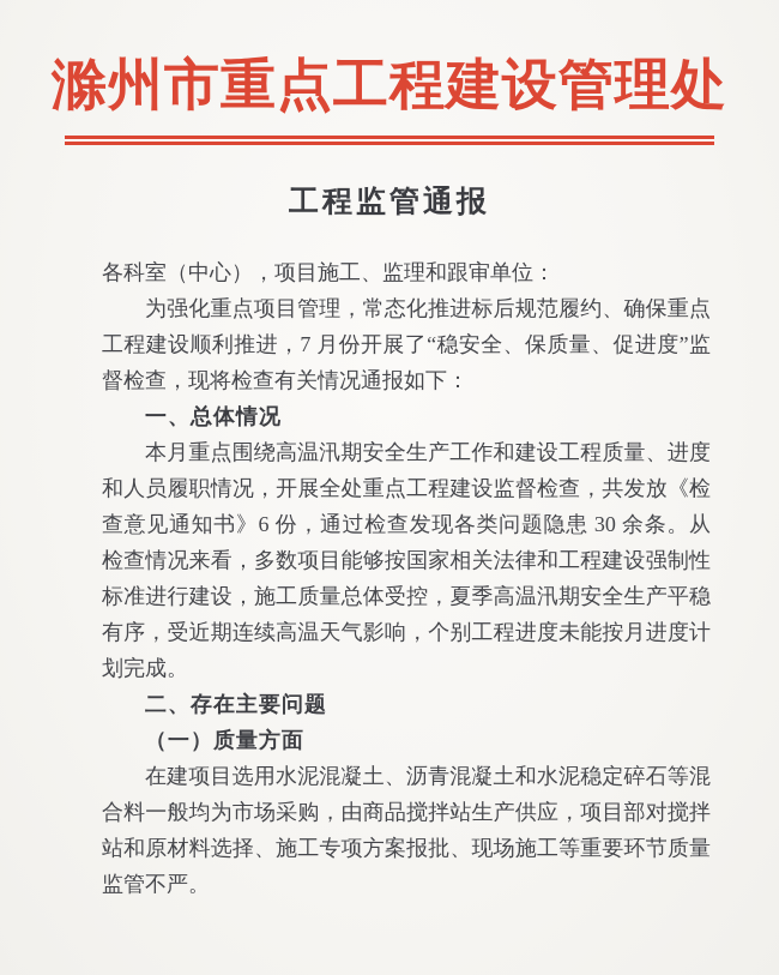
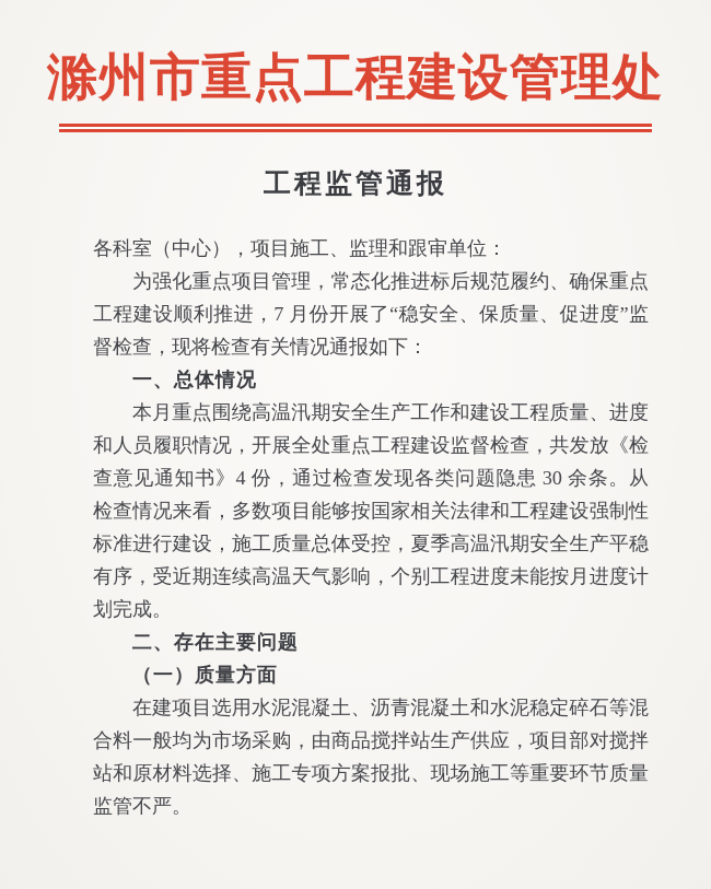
  滁州市重点工程建设管理处
  工程监管通报
  各科室（中心），项目施工、监理和跟审单位：
  为强化重点项目管理，常态化推进标后规范履约、确保重点工程建设顺利推进，7 月份开展了“稳安全、保质量、促进度”监督检查，现将检查有关情况通报如下：
  一、总体情况
- 本月重点围绕高温汛期安全生产工作和建设工程质量、进度和人员履职情况，开展全处重点工程建设监督检查，共发放《检查意见通知书》6 份，通过检查发现各类问题隐患 30 余条。从检查情况来看，多数项目能够按国家相关法律和工程建设强制性标准进行建设，施工质量总体受控，夏季高温汛期安全生产平稳有序，受近期连续高温天气影响，个别工程进度未能按月进度计划完成。
+ 本月重点围绕高温汛期安全生产工作和建设工程质量、进度和人员履职情况，开展全处重点工程建设监督检查，共发放《检查意见通知书》4 份，通过检查发现各类问题隐患 30 余条。从检查情况来看，多数项目能够按国家相关法律和工程建设强制性标准进行建设，施工质量总体受控，夏季高温汛期安全生产平稳有序，受近期连续高温天气影响，个别工程进度未能按月进度计划完成。
  二、存在主要问题
  （一）质量方面
  在建项目选用水泥混凝土、沥青混凝土和水泥稳定碎石等混合料一般均为市场采购，由商品搅拌站生产供应，项目部对搅拌站和原材料选择、施工专项方案报批、现场施工等重要环节质量监管不严。
